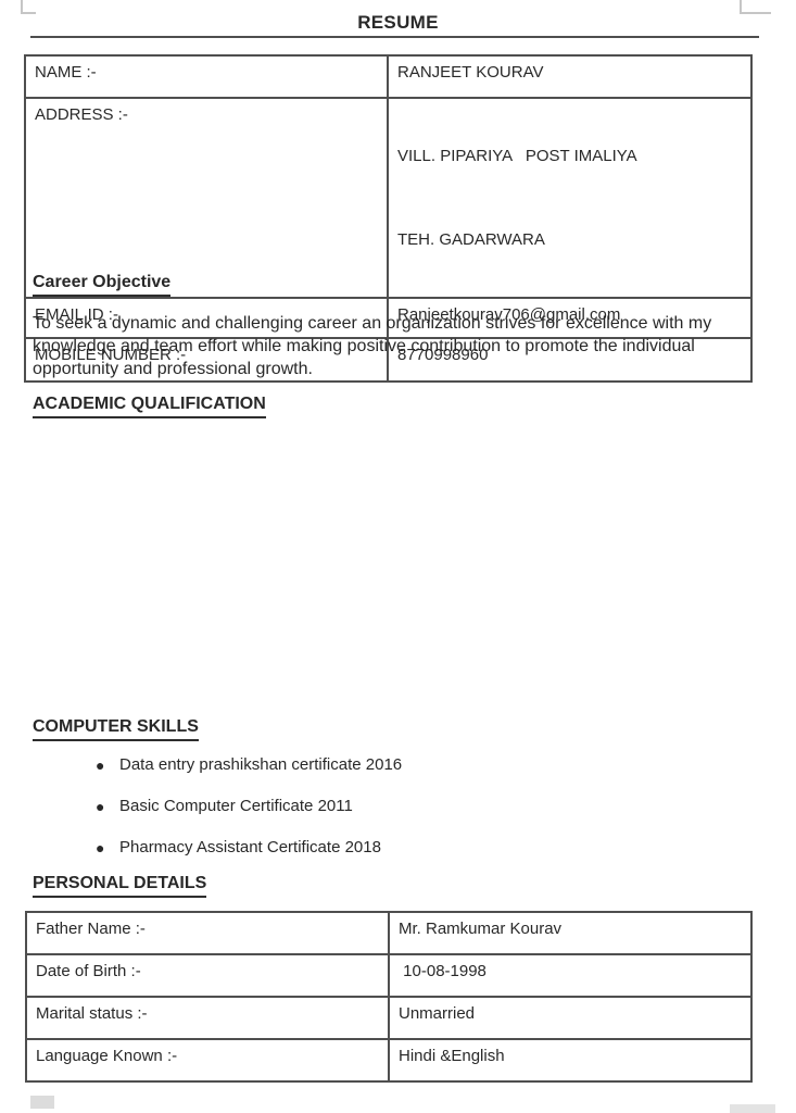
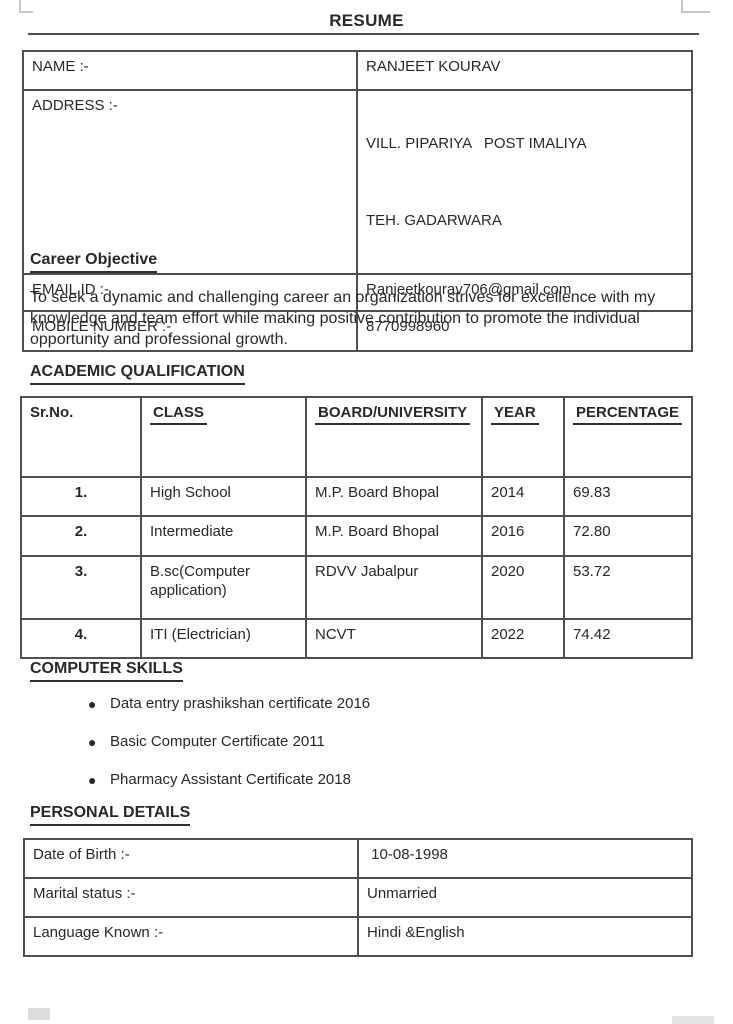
  RESUME
  NAME :-	RANJEET KOURAV
  ADDRESS :-	VILL. PIPARIYA POST IMALIYA TEH. GADARWARA
  EMAIL ID :-	Ranjeetkourav706@gmail.com
  MOBILE NUMBER :-	8770998960
  Career Objective
  To seek a dynamic and challenging career an organization strives for excellence with my knowledge and team effort while making positive contribution to promote the individual opportunity and professional growth.
  ACADEMIC QUALIFICATION
+ Sr.No.	CLASS	BOARD/UNIVERSITY	YEAR	PERCENTAGE
+ 1.	High School	M.P. Board Bhopal	2014	69.83
+ 2.	Intermediate	M.P. Board Bhopal	2016	72.80
+ 3.	B.sc(Computer application)	RDVV Jabalpur	2020	53.72
+ 4.	ITI (Electrician)	NCVT	2022	74.42
  COMPUTER SKILLS
  ●
  Data entry prashikshan certificate 2016
  ●
  Basic Computer Certificate 2011
  ●
  Pharmacy Assistant Certificate 2018
  PERSONAL DETAILS
- Father Name :-	Mr. Ramkumar Kourav
  Date of Birth :-	10-08-1998
  Marital status :-	Unmarried
  Language Known :-	Hindi &English
